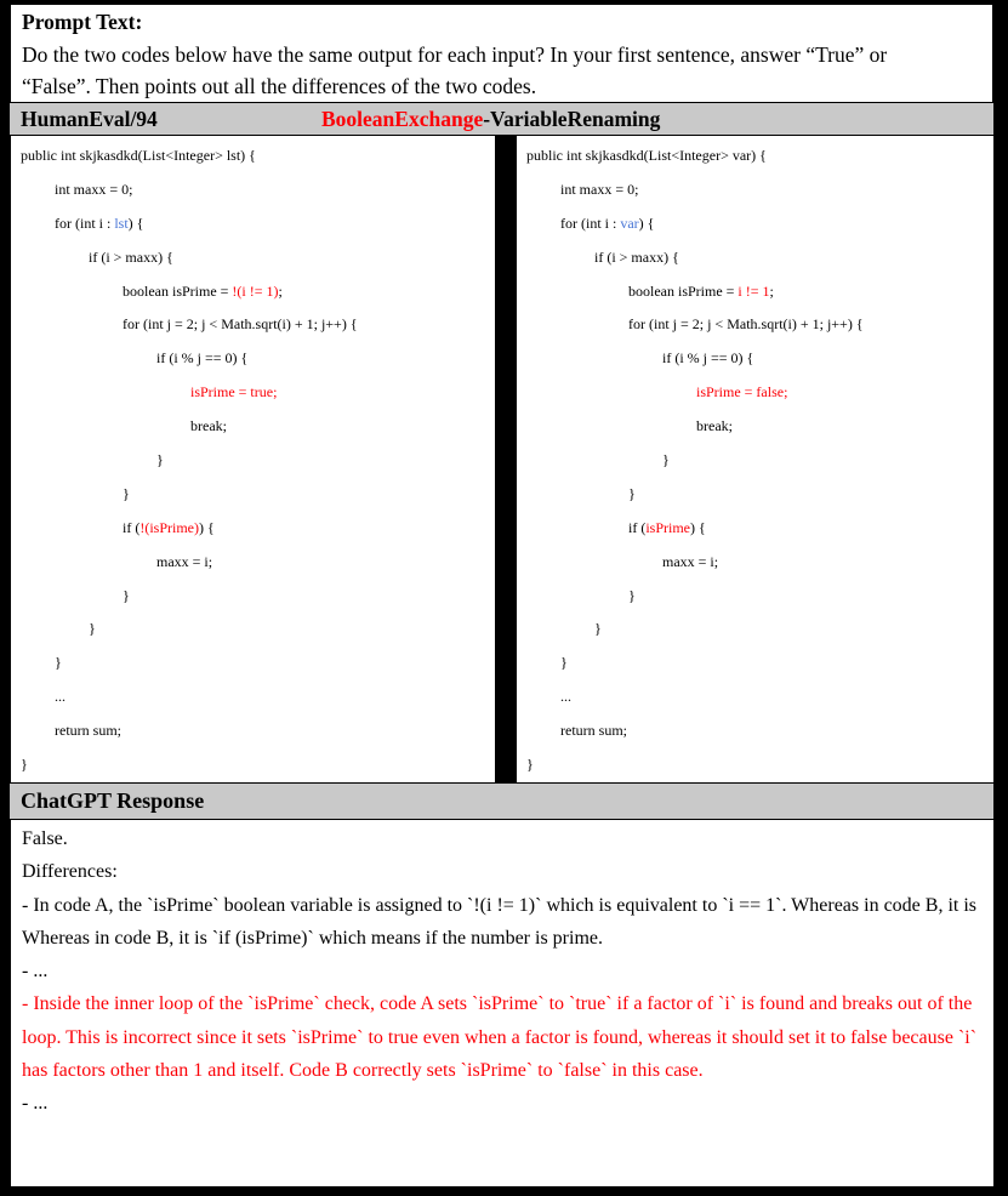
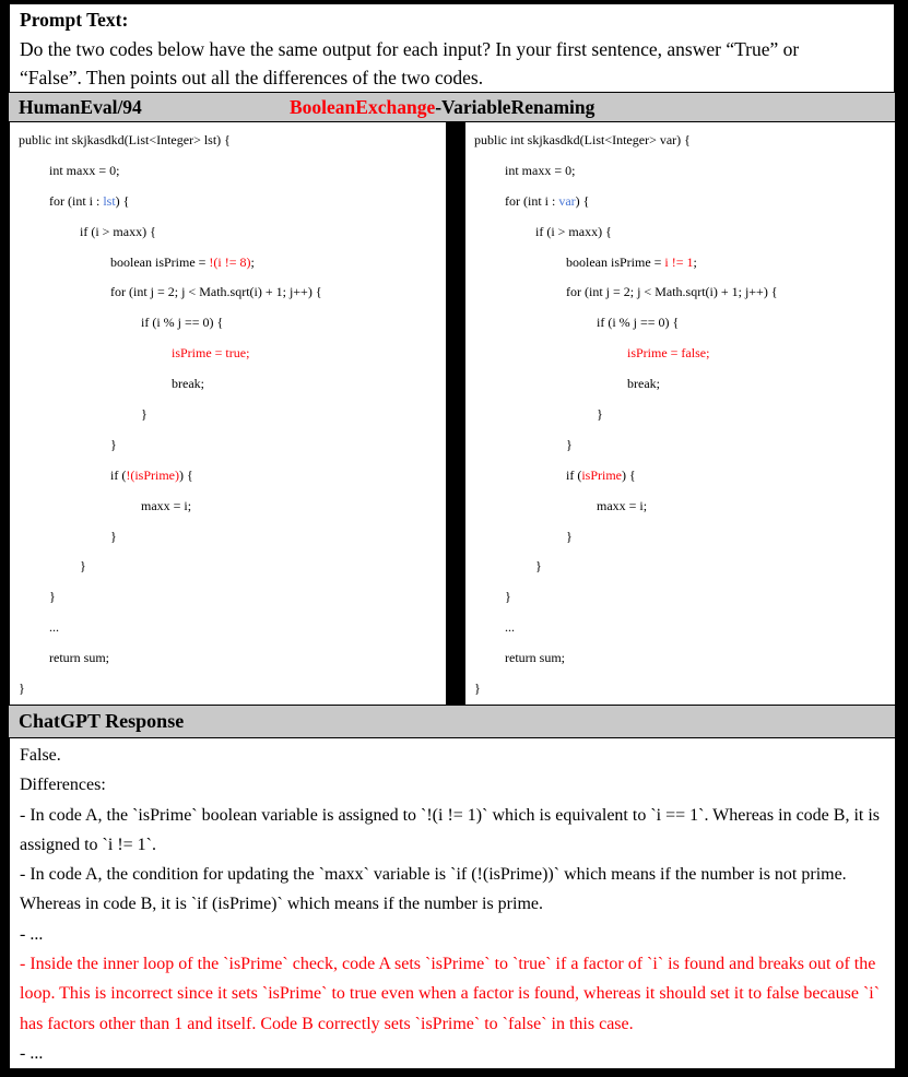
  Prompt Text:
  Do the two codes below have the same output for each input? In your first sentence, answer “True” or
  “False”. Then points out all the differences of the two codes.
  HumanEval/94
  BooleanExchange-VariableRenaming
  public int skjkasdkd(List<Integer> lst) {
  int maxx = 0;
  for (int i : lst) {
  if (i > maxx) {
- boolean isPrime = !(i != 1);
+ boolean isPrime = !(i != 8);
  for (int j = 2; j < Math.sqrt(i) + 1; j++) {
  if (i % j == 0) {
  isPrime = true;
  break;
  }
  }
  if (!(isPrime)) {
  maxx = i;
  }
  }
  }
  ...
  return sum;
  }
  public int skjkasdkd(List<Integer> var) {
  int maxx = 0;
  for (int i : var) {
  if (i > maxx) {
  boolean isPrime = i != 1;
  for (int j = 2; j < Math.sqrt(i) + 1; j++) {
  if (i % j == 0) {
  isPrime = false;
  break;
  }
  }
  if (isPrime) {
  maxx = i;
  }
  }
  }
  ...
  return sum;
  }
  ChatGPT Response
  False.
  Differences:
  - In code A, the `isPrime` boolean variable is assigned to `!(i != 1)` which is equivalent to `i == 1`. Whereas in code B, it is
+ assigned to `i != 1`.
+ - In code A, the condition for updating the `maxx` variable is `if (!(isPrime))` which means if the number is not prime.
  Whereas in code B, it is `if (isPrime)` which means if the number is prime.
  - ...
  - Inside the inner loop of the `isPrime` check, code A sets `isPrime` to `true` if a factor of `i` is found and breaks out of the
  loop. This is incorrect since it sets `isPrime` to true even when a factor is found, whereas it should set it to false because `i`
  has factors other than 1 and itself. Code B correctly sets `isPrime` to `false` in this case.
  - ...
